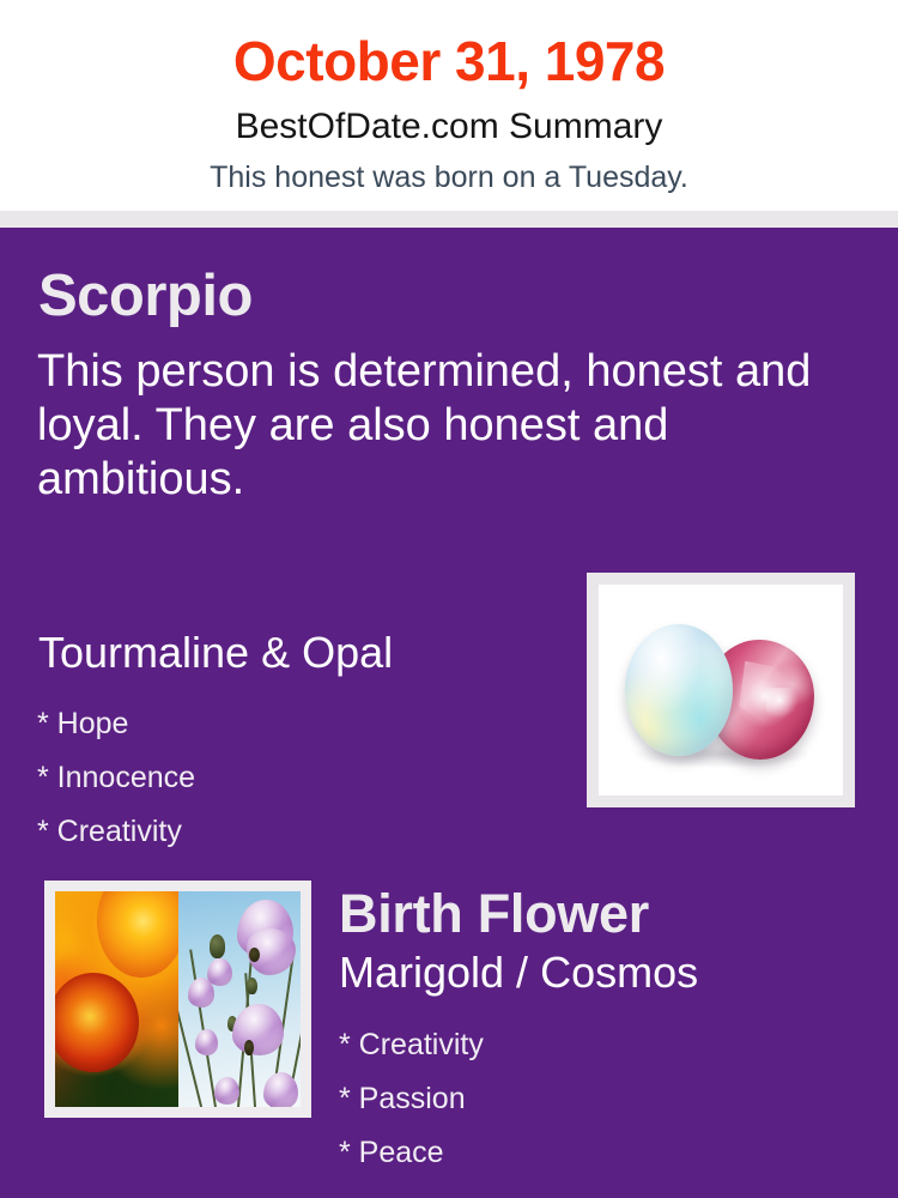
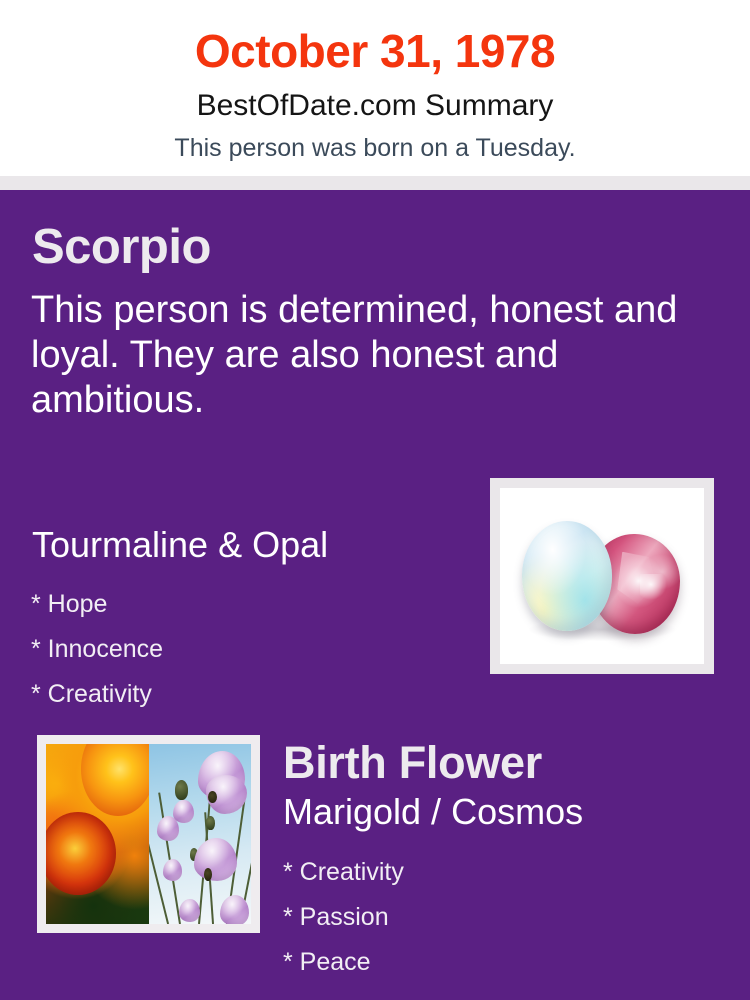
  October 31, 1978
  BestOfDate.com Summary
- This honest was born on a Tuesday.
+ This person was born on a Tuesday.
  Scorpio
  This person is determined, honest and loyal. They are also honest and ambitious.
  Tourmaline & Opal
  * Hope
  * Innocence
  * Creativity
  Birth Flower
  Marigold / Cosmos
  * Creativity
  * Passion
  * Peace
